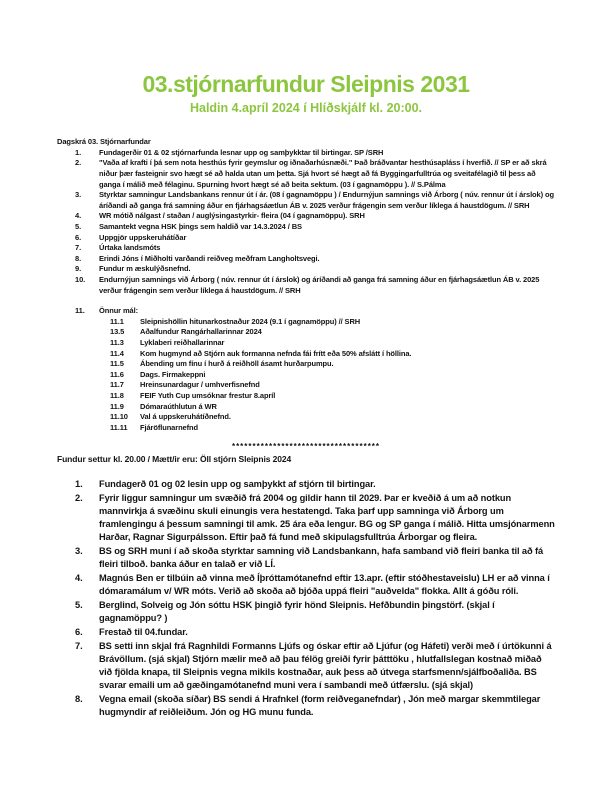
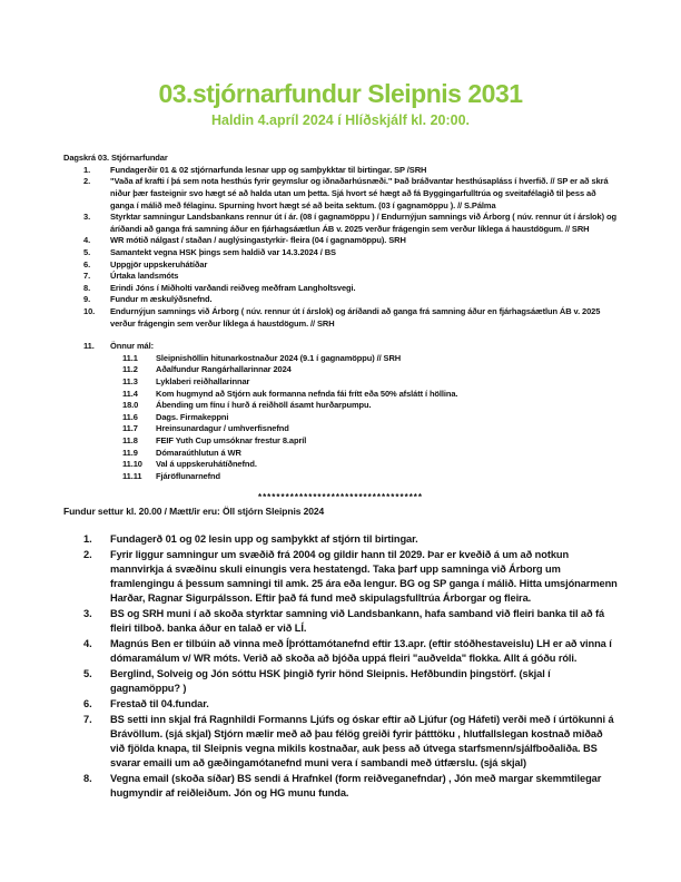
  03.stjórnarfundur Sleipnis 2031
  Haldin 4.apríl 2024 í Hlíðskjálf kl. 20:00.
  Dagskrá 03. Stjórnarfundar
  1.
  Fundagerðir 01 & 02 stjórnarfunda lesnar upp og samþykktar til birtingar. SP /SRH
  2.
  "Vaða af krafti í þá sem nota hesthús fyrir geymslur og iðnaðarhúsnæði." Það bráðvantar hesthúsapláss í hverfið. // SP er að skrá niður þær fasteignir svo hægt sé að halda utan um þetta. Sjá hvort sé hægt að fá Byggingarfulltrúa og sveitafélagið til þess að ganga í málið með félaginu. Spurning hvort hægt sé að beita sektum. (03 í gagnamöppu ). // S.Pálma
  3.
  Styrktar samningur Landsbankans rennur út í ár. (08 í gagnamöppu ) / Endurnýjun samnings við Árborg ( núv. rennur út í árslok) og áríðandi að ganga frá samning áður en fjárhagsáætlun ÁB v. 2025 verður frágengin sem verður líklega á haustdögum. // SRH
  4.
  WR mótið nálgast / staðan / auglýsingastyrkir- fleira (04 í gagnamöppu). SRH
  5.
  Samantekt vegna HSK þings sem haldið var 14.3.2024 / BS
  6.
  Uppgjör uppskeruhátíðar
  7.
  Úrtaka landsmóts
  8.
  Erindi Jóns í Miðholti varðandi reiðveg meðfram Langholtsvegi.
  9.
  Fundur m æskulýðsnefnd.
  10.
  Endurnýjun samnings við Árborg ( núv. rennur út í árslok) og áríðandi að ganga frá samning áður en fjárhagsáætlun ÁB v. 2025 verður frágengin sem verður líklega á haustdögum. // SRH
  11.
  Önnur mál:
  11.1
  Sleipnishöllin hitunarkostnaður 2024 (9.1 í gagnamöppu) // SRH
- 13.5
+ 11.2
  Aðalfundur Rangárhallarinnar 2024
  11.3
  Lyklaberi reiðhallarinnar
  11.4
  Kom hugmynd að Stjórn auk formanna nefnda fái frítt eða 50% afslátt í höllina.
- 11.5
+ 18.0
  Ábending um fínu í hurð á reiðhöll ásamt hurðarpumpu.
  11.6
  Dags. Firmakeppni
  11.7
  Hreinsunardagur / umhverfisnefnd
  11.8
  FEIF Yuth Cup umsóknar frestur 8.apríl
  11.9
  Dómaraúthlutun á WR
  11.10
  Val á uppskeruhátíðnefnd.
  11.11
  Fjáröflunarnefnd
  ************************************
  Fundur settur kl. 20.00 / Mætt/ir eru: Öll stjórn Sleipnis 2024
  1.
  Fundagerð 01 og 02 lesin upp og samþykkt af stjórn til birtingar.
  2.
  Fyrir liggur samningur um svæðið frá 2004 og gildir hann til 2029. Þar er kveðið á um að notkun mannvirkja á svæðinu skuli einungis vera hestatengd. Taka þarf upp samninga við Árborg um framlengingu á þessum samningi til amk. 25 ára eða lengur. BG og SP ganga í málið. Hitta umsjónarmenn Harðar, Ragnar Sigurpálsson. Eftir það fá fund með skipulagsfulltrúa Árborgar og fleira.
  3.
  BS og SRH muni í að skoða styrktar samning við Landsbankann, hafa samband við fleiri banka til að fá fleiri tilboð. banka áður en talað er við LÍ.
  4.
  Magnús Ben er tilbúin að vinna með Íþróttamótanefnd eftir 13.apr. (eftir stóðhestaveislu) LH er að vinna í dómaramálum v/ WR móts. Verið að skoða að bjóða uppá fleiri "auðvelda" flokka. Allt á góðu róli.
  5.
  Berglind, Solveig og Jón sóttu HSK þingið fyrir hönd Sleipnis. Hefðbundin þingstörf. (skjal í gagnamöppu? )
  6.
  Frestað til 04.fundar.
  7.
  BS setti inn skjal frá Ragnhildi Formanns Ljúfs og óskar eftir að Ljúfur (og Háfeti) verði með í úrtökunni á Brávöllum. (sjá skjal) Stjórn mælir með að þau félög greiði fyrir þátttöku , hlutfallslegan kostnað miðað við fjölda knapa, til Sleipnis vegna mikils kostnaðar, auk þess að útvega starfsmenn/sjálfboðaliða. BS svarar emaili um að gæðingamótanefnd muni vera í sambandi með útfærslu. (sjá skjal)
  8.
  Vegna email (skoða síðar) BS sendi á Hrafnkel (form reiðveganefndar) , Jón með margar skemmtilegar hugmyndir af reiðleiðum. Jón og HG munu funda.
